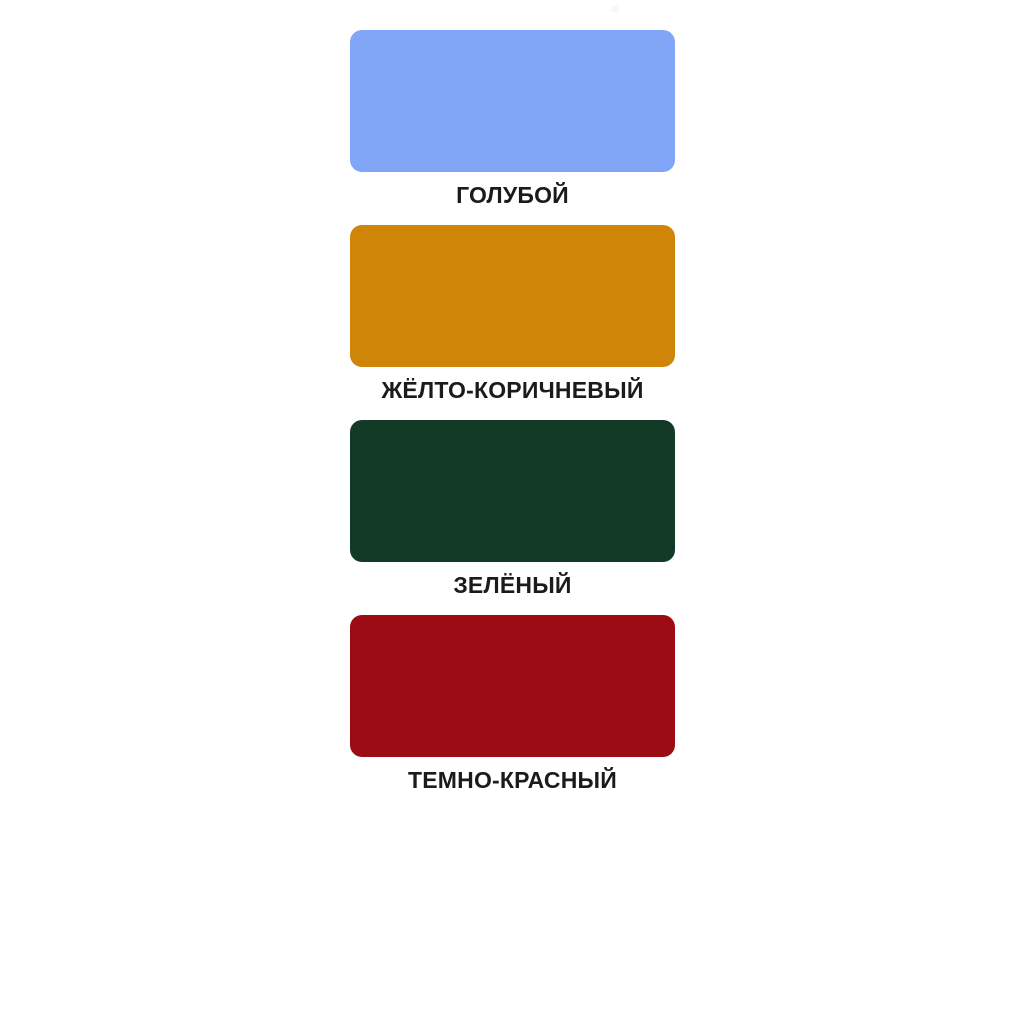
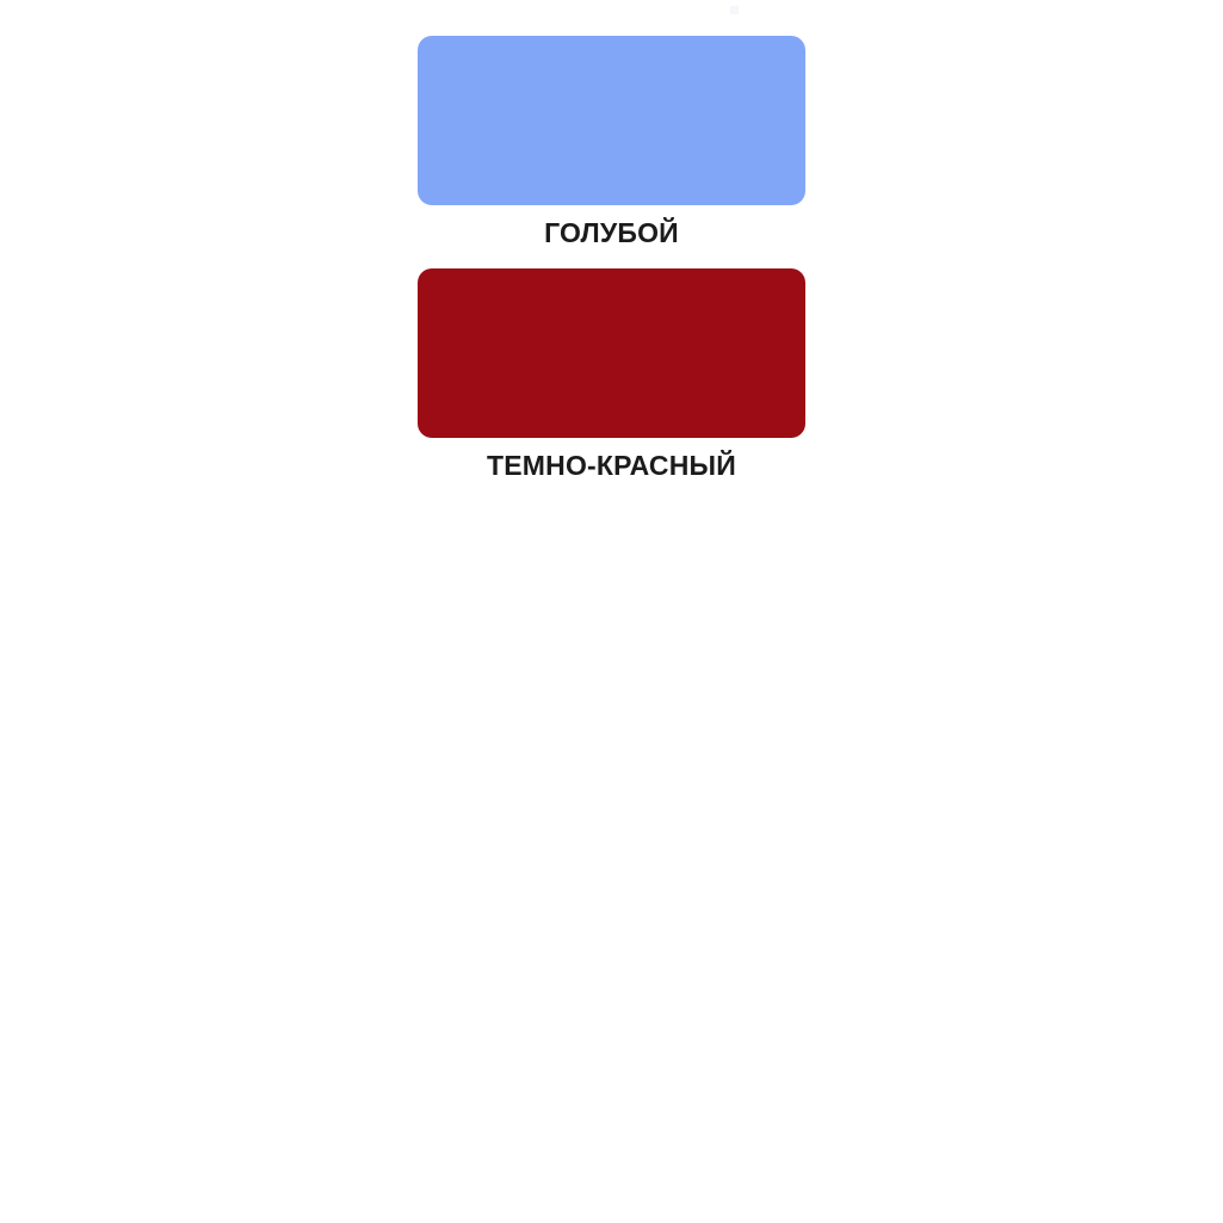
  ГОЛУБОЙ
- ЖЁЛТО-КОРИЧНЕВЫЙ
- ЗЕЛЁНЫЙ
  ТЕМНО-КРАСНЫЙ
